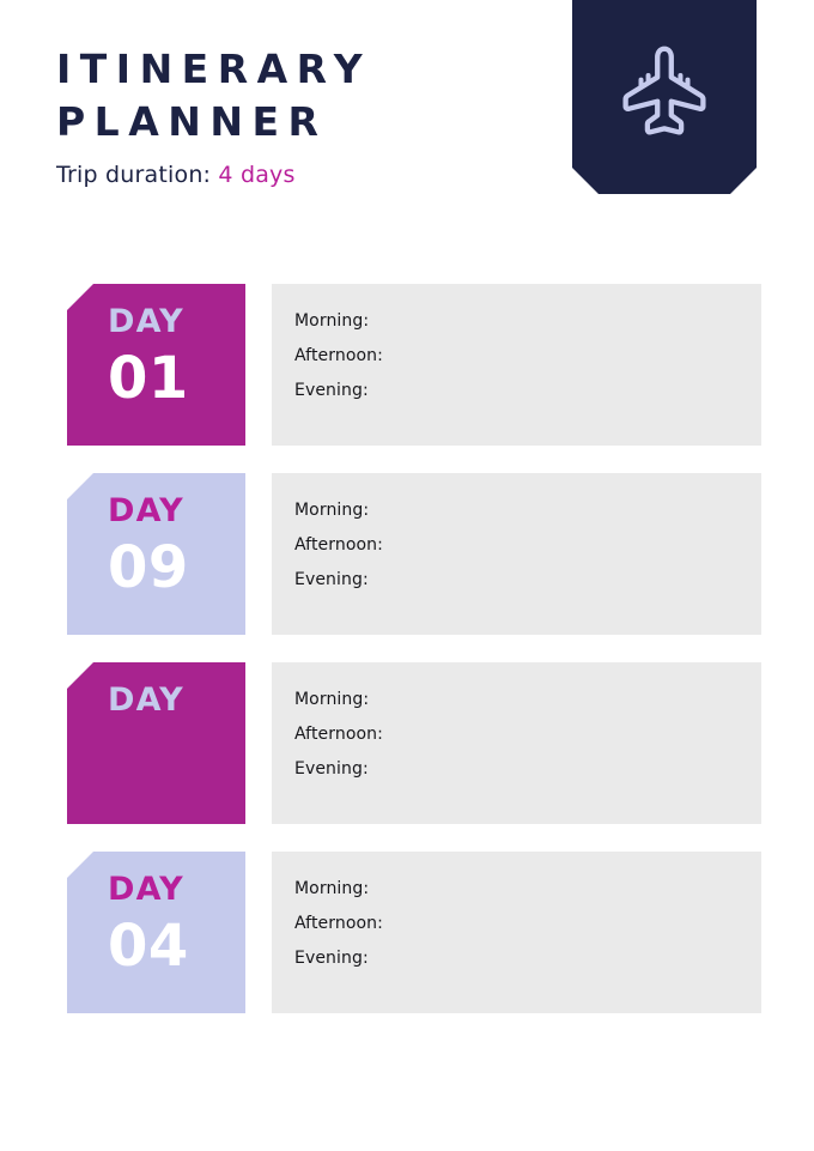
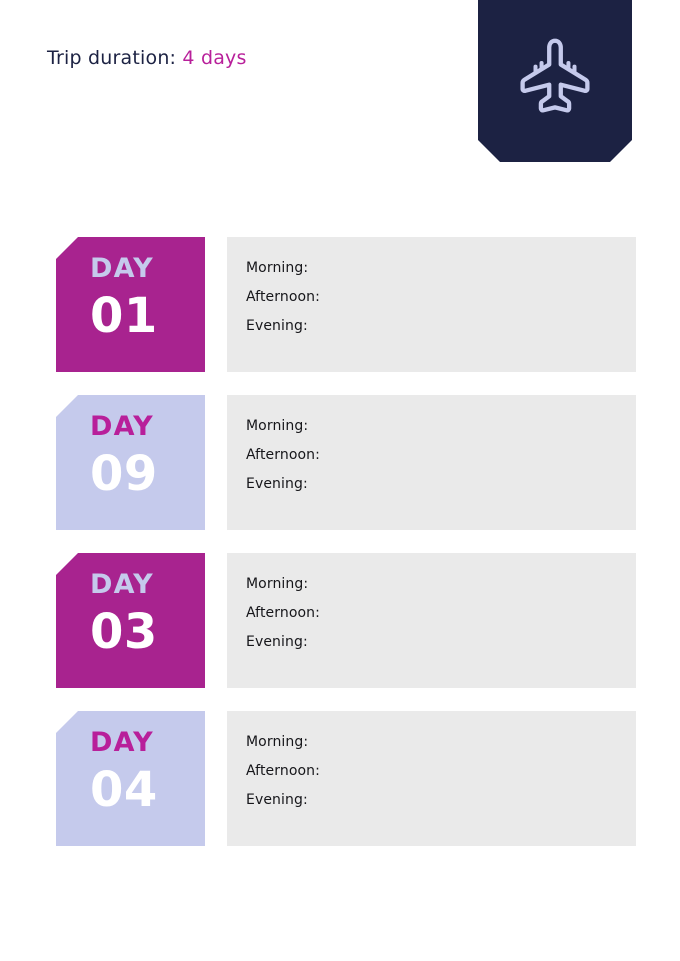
- ITINERARY
- PLANNER
  Trip duration: 4 days
  DAY
  01
  Morning:
  Afternoon:
  Evening:
  DAY
  09
  Morning:
  Afternoon:
  Evening:
  DAY
+ 03
  Morning:
  Afternoon:
  Evening:
  DAY
  04
  Morning:
  Afternoon:
  Evening:
